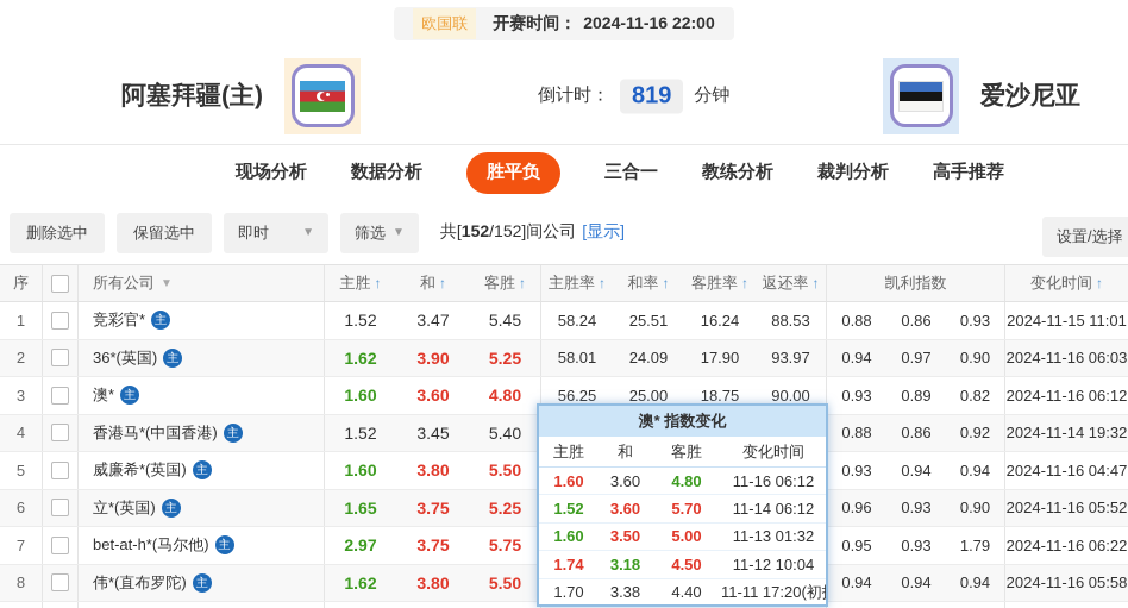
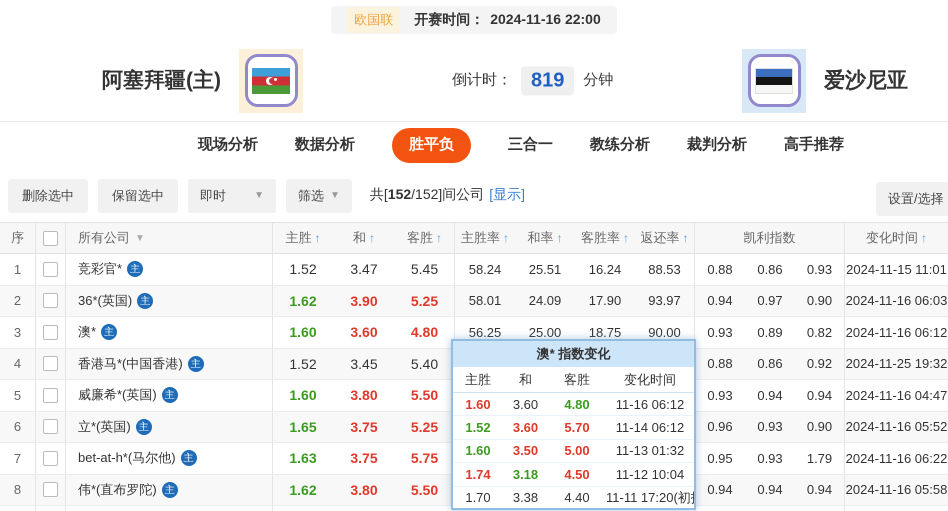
  欧国联
  开赛时间：
  2024-11-16 22:00
  阿塞拜疆(主)
  倒计时：
  819
  分钟
  爱沙尼亚
  现场分析
  数据分析
  胜平负
  三合一
  教练分析
  裁判分析
  高手推荐
  删除选中
  保留选中
  即时
  ▼
  筛选
  ▼
  共[152/152]间公司 [显示]
  设置/选择
  序
  所有公司
  ▼
  主胜
  ↑
  和
  ↑
  客胜
  ↑
  主胜率
  ↑
  和率
  ↑
  客胜率
  ↑
  返还率
  ↑
  凯利指数
  变化时间
  ↑
  1
  竞彩官*
  主
  1.52
  3.47
  5.45
  58.24
  25.51
  16.24
  88.53
  0.88
  0.86
  0.93
  2024-11-15 11:01
  2
  36*(英国)
  主
  1.62
  3.90
  5.25
  58.01
  24.09
  17.90
  93.97
  0.94
  0.97
  0.90
  2024-11-16 06:03
  3
  澳*
  主
  1.60
  3.60
  4.80
  56.25
  25.00
  18.75
  90.00
  0.93
  0.89
  0.82
  2024-11-16 06:12
  4
  香港马*(中国香港)
  主
  1.52
  3.45
  5.40
  0.88
  0.86
  0.92
- 2024-11-14 19:32
+ 2024-11-25 19:32
  5
  威廉希*(英国)
  主
  1.60
  3.80
  5.50
  0.93
  0.94
  0.94
  2024-11-16 04:47
  6
  立*(英国)
  主
  1.65
  3.75
  5.25
  0.96
  0.93
  0.90
  2024-11-16 05:52
  7
  bet-at-h*(马尔他)
  主
- 2.97
+ 1.63
  3.75
  5.75
  0.95
  0.93
  1.79
  2024-11-16 06:22
  8
  伟*(直布罗陀)
  主
  1.62
  3.80
  5.50
  0.94
  0.94
  0.94
  2024-11-16 05:58
  澳* 指数变化
  主胜
  和
  客胜
  变化时间
  1.60
  3.60
  4.80
  11-16 06:12
  1.52
  3.60
  5.70
  11-14 06:12
  1.60
  3.50
  5.00
  11-13 01:32
  1.74
  3.18
  4.50
  11-12 10:04
  1.70
  3.38
  4.40
  11-11 17:20(初
